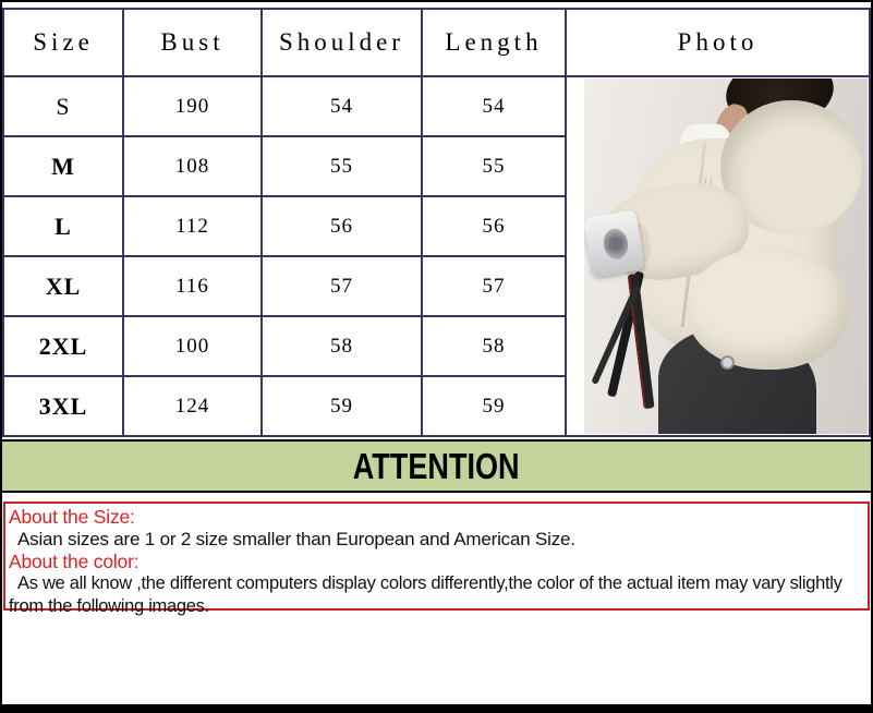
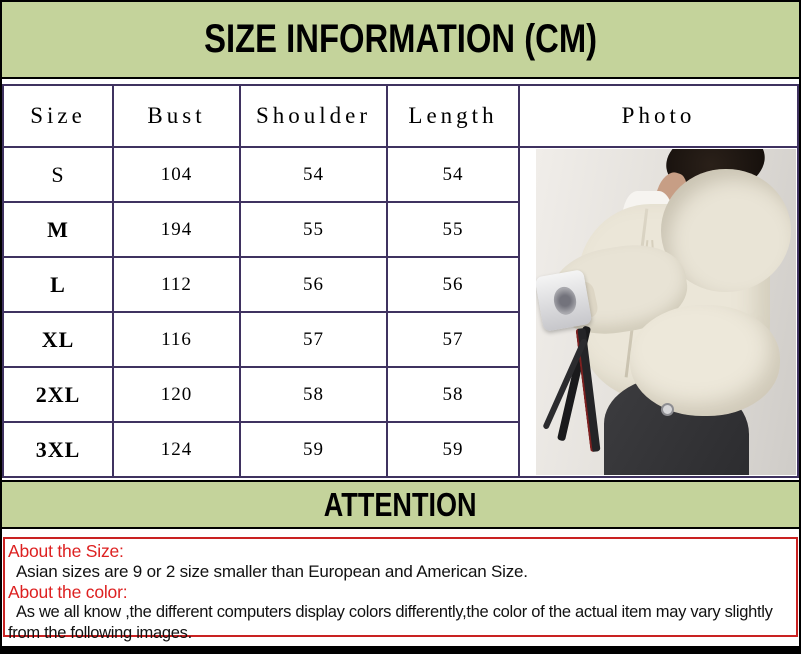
+ SIZE INFORMATION (CM)
  Size	Bust	Shoulder	Length	Photo
- S	190	54	54
+ S	104	54	54
- M	108	55	55
+ M	194	55	55
  L	112	56	56
  XL	116	57	57
- 2XL	100	58	58
+ 2XL	120	58	58
  3XL	124	59	59
  ATTENTION
  About the Size:
- Asian sizes are 1 or 2 size smaller than European and American Size.
+ Asian sizes are 9 or 2 size smaller than European and American Size.
  About the color:
  As we all know ,the different computers display colors differently,the color of the actual item may vary slightly from the following images.
